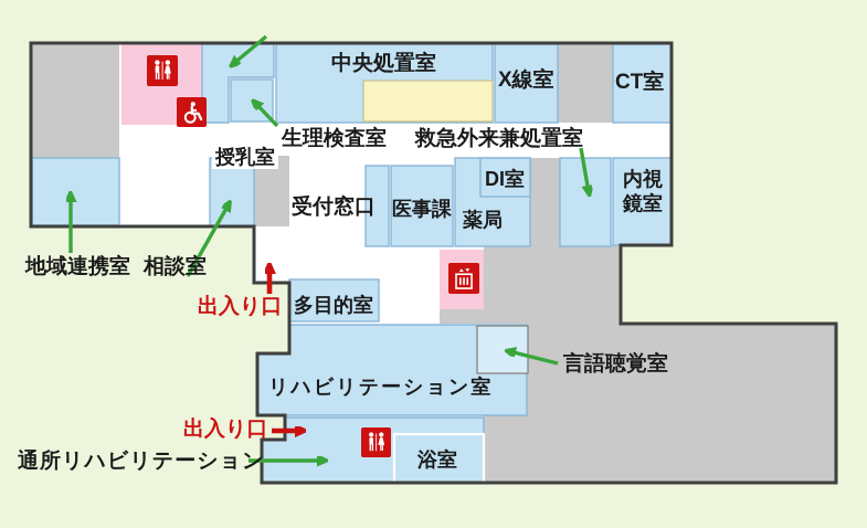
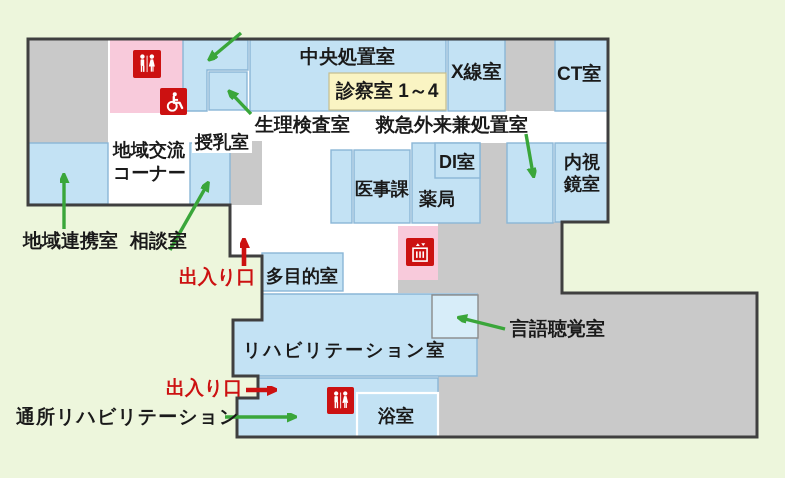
  中央処置室
+ 診察室 1～4
  X線室
  CT室
  生理検査室
  救急外来兼処置室
+ 地域交流
+ コーナー
  授乳室
- 受付窓口
  医事課
  DI室
  薬局
  内視
  鏡室
  地域連携室
  相談室
  出入り口
  多目的室
  リハビリテーション室
  言語聴覚室
  出入り口
  通所リハビリテーション
  浴室
